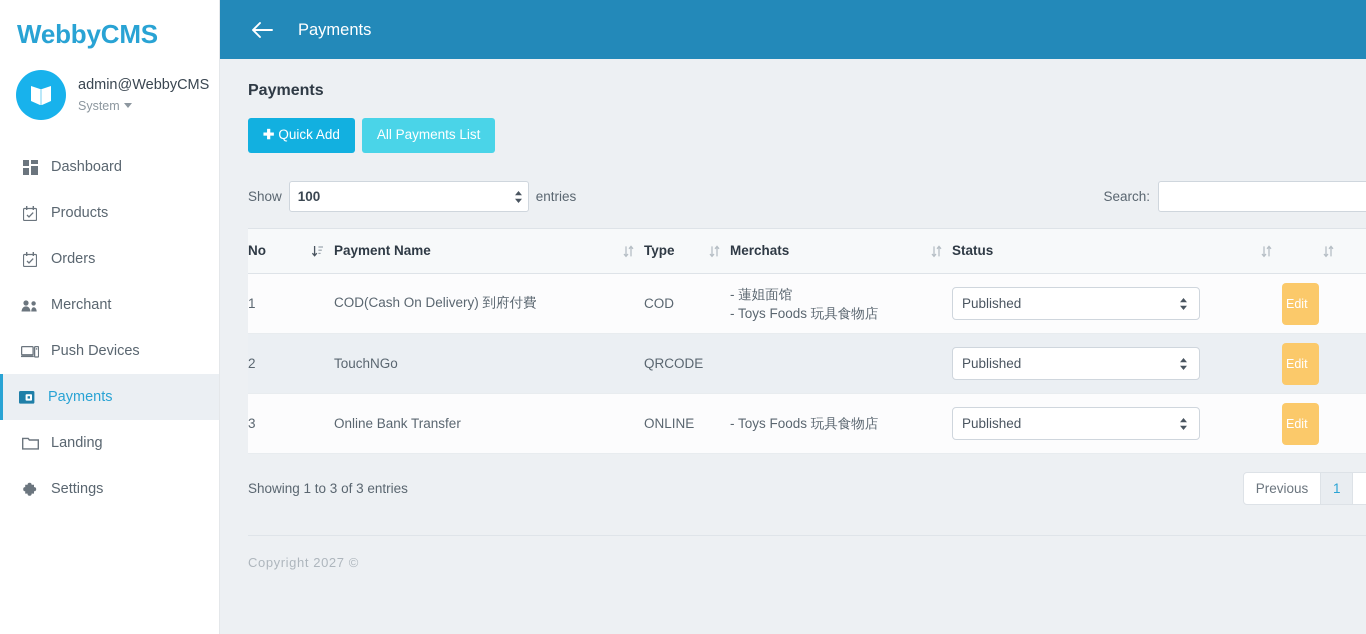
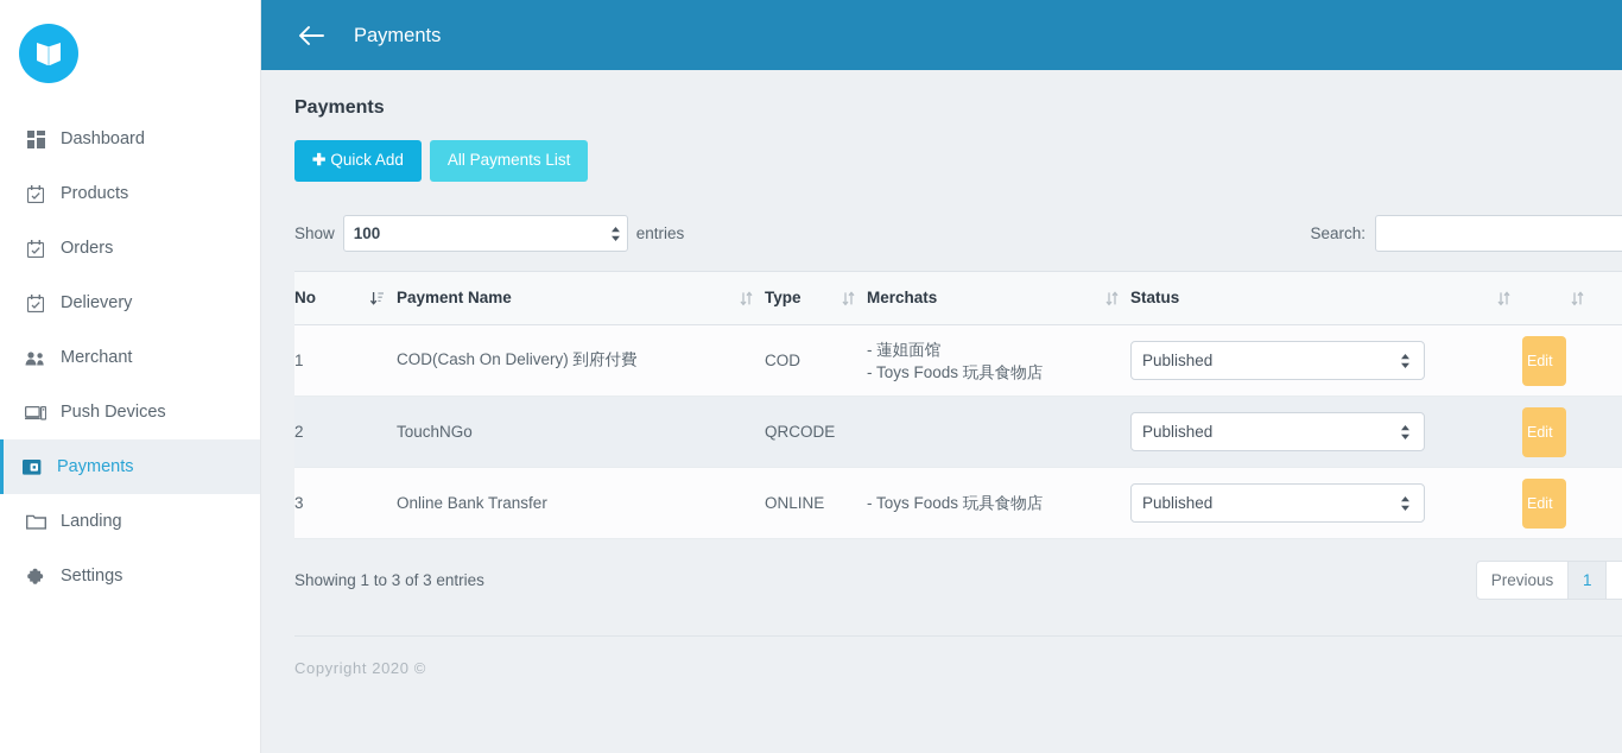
- WebbyCMS
- admin@WebbyCMS
- System
  Dashboard
  Products
  Orders
+ Delievery
  Merchant
  Push Devices
  Payments
  Landing
  Settings
  Payments
  Payments
  ✚ Quick Add
  All Payments List
  Show
  100
  entries
  Search:
  No	Payment Name	Type	Merchats	Status
  1	COD(Cash On Delivery) 到府付費	COD	- 蓮姐面馆 - Toys Foods 玩具食物店	Published	Edit
  2	TouchNGo	QRCODE		Published	Edit
  3	Online Bank Transfer	ONLINE	- Toys Foods 玩具食物店	Published	Edit
  Showing 1 to 3 of 3 entries
  Previous
  1
- Copyright 2027 ©
+ Copyright 2020 ©
